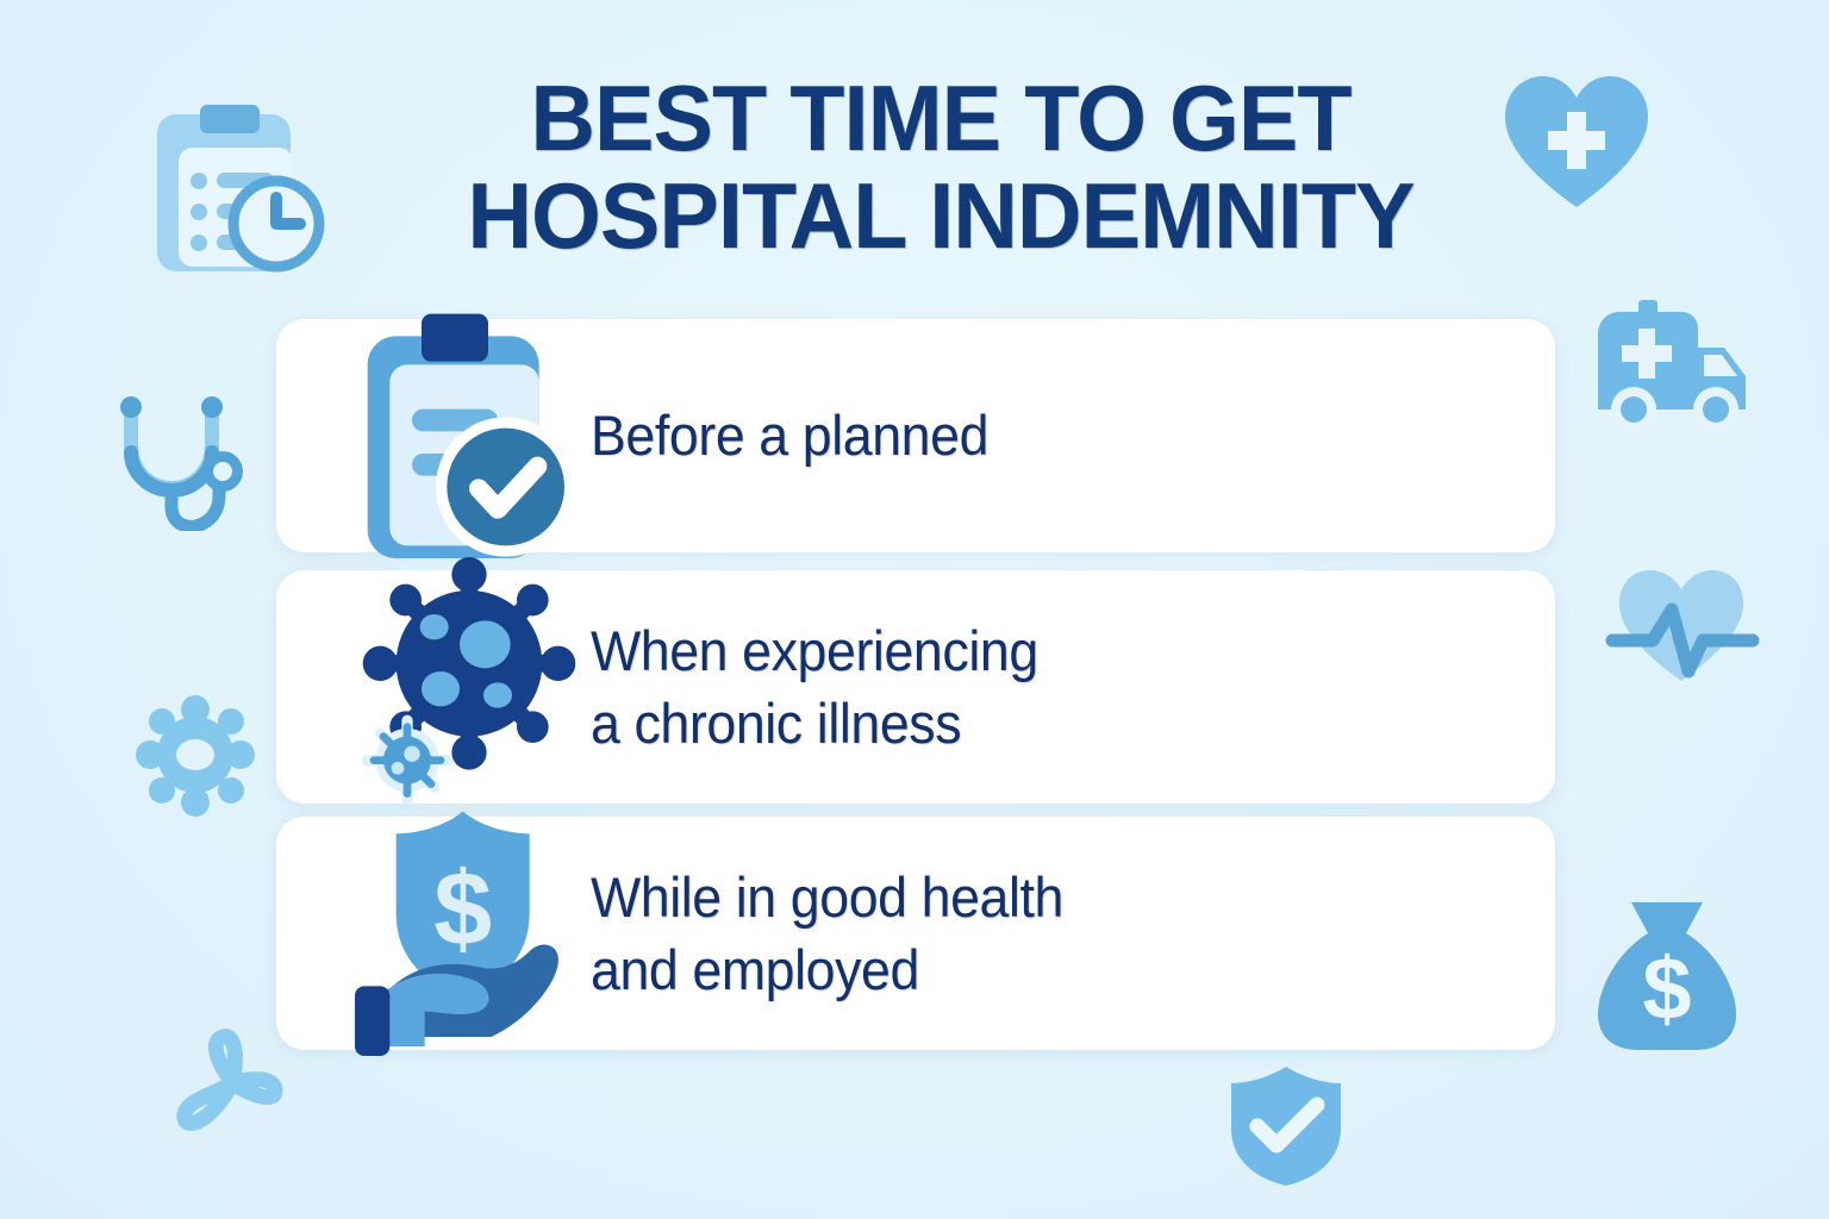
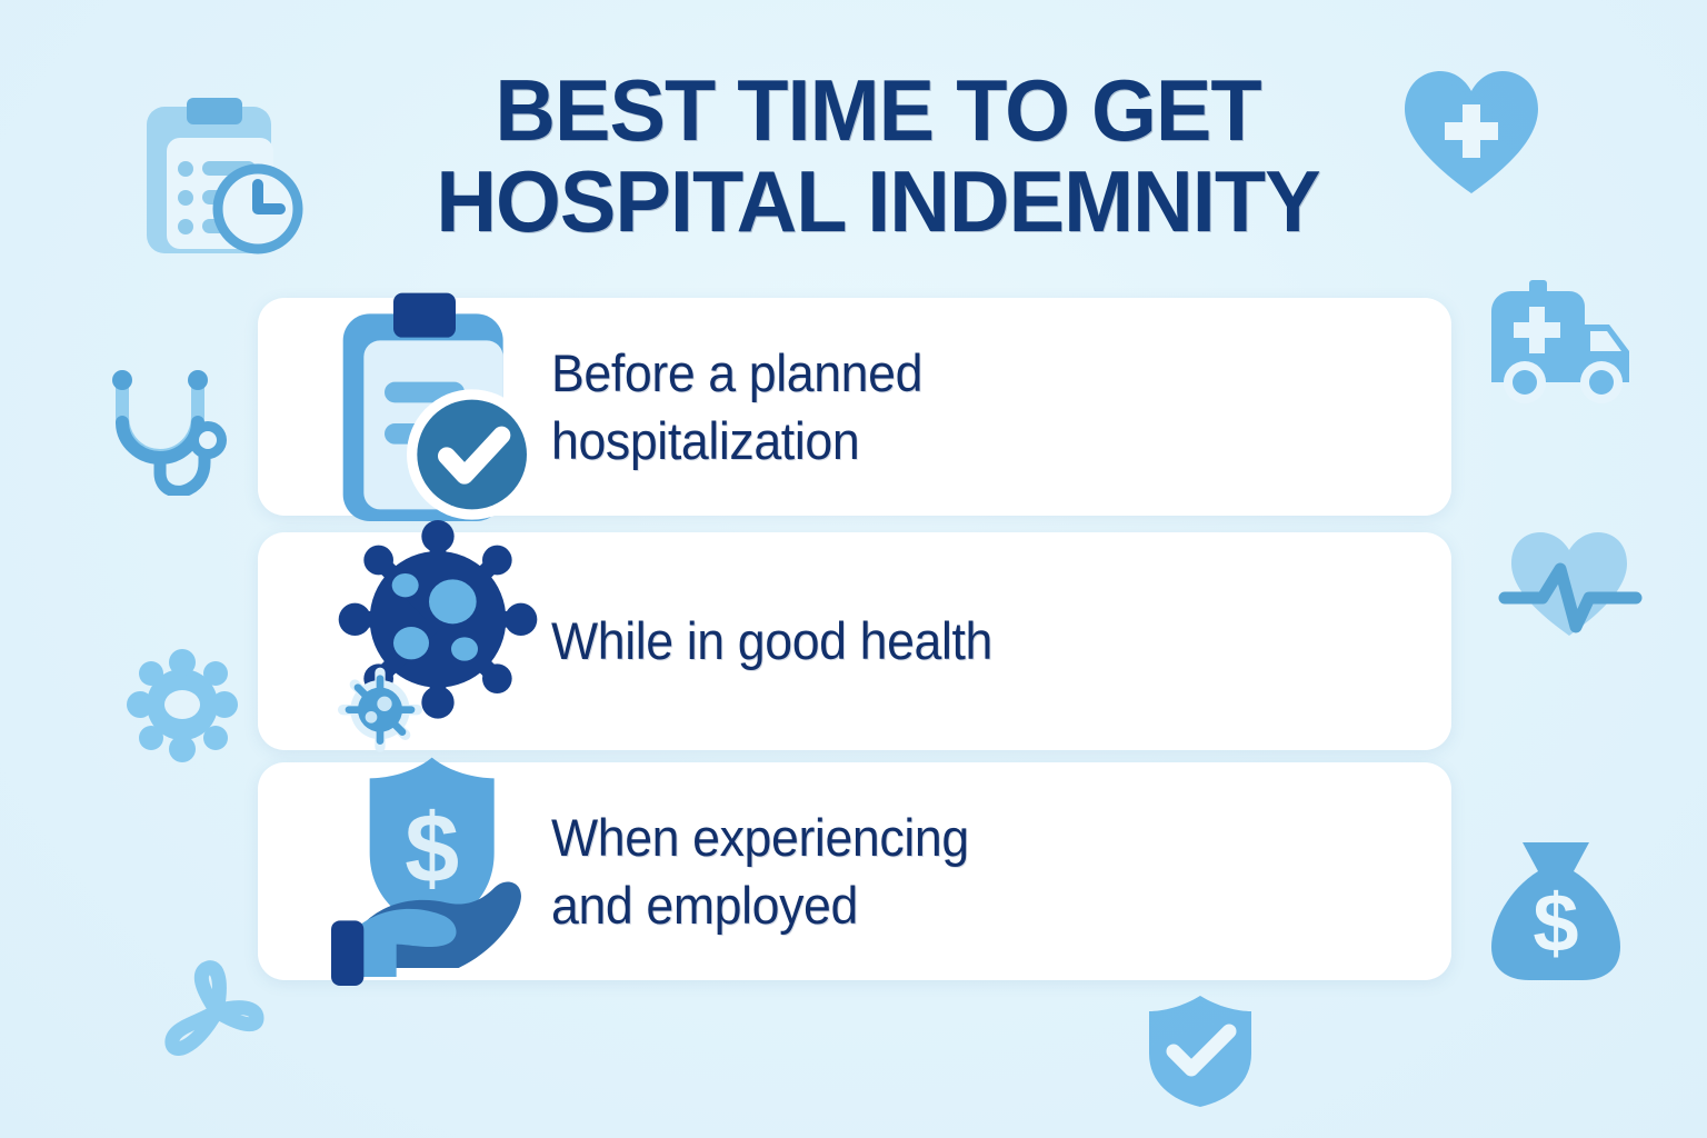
  $
  BEST TIME TO GET
  HOSPITAL INDEMNITY
  Before a planned
+ hospitalization
- When experiencing
+ While in good health
- a chronic illness
  $
- While in good health
+ When experiencing
  and employed
